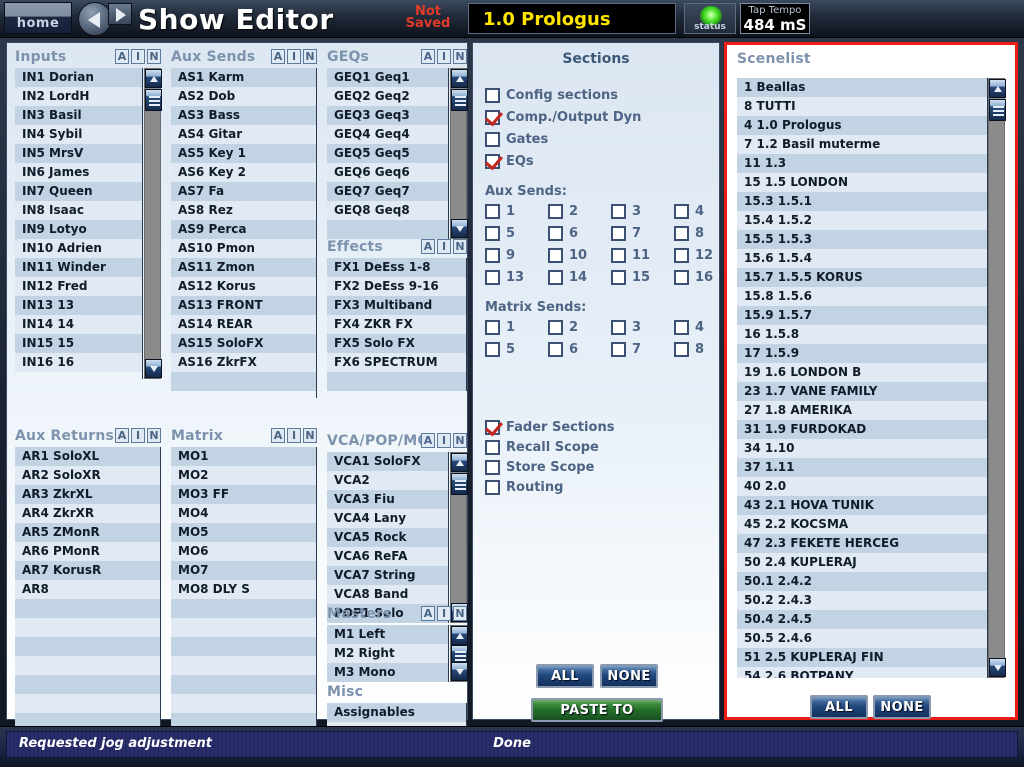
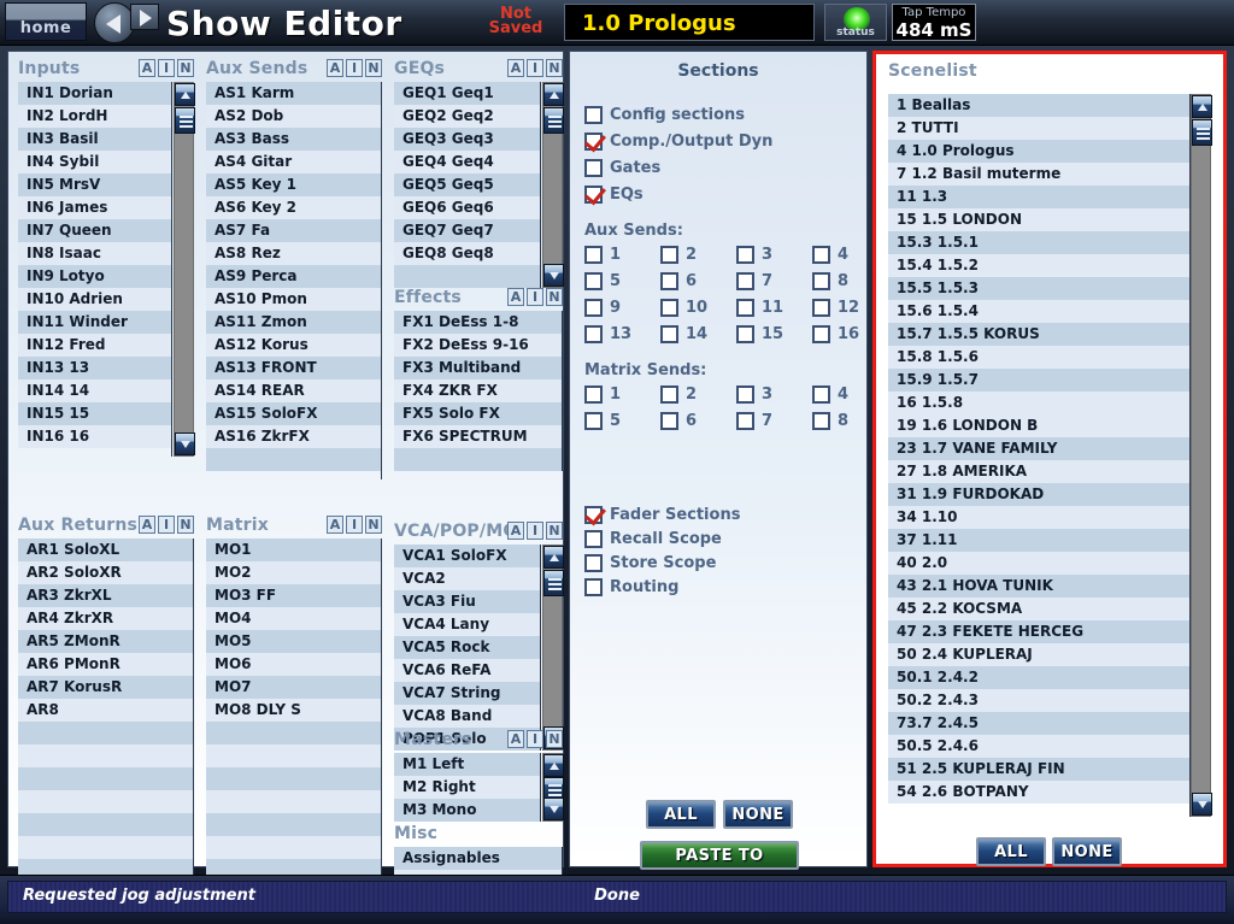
  home
  Show Editor
  Not
  Saved
  1.0 Prologus
  status
  Tap Tempo
  484 mS
  Inputs
  A
  I
  N
  IN1 Dorian
  IN2 LordH
  IN3 Basil
  IN4 Sybil
  IN5 MrsV
  IN6 James
  IN7 Queen
  IN8 Isaac
  IN9 Lotyo
  IN10 Adrien
  IN11 Winder
  IN12 Fred
  IN13 13
  IN14 14
  IN15 15
  IN16 16
  Aux Sends
  A
  I
  N
  AS1 Karm
  AS2 Dob
  AS3 Bass
  AS4 Gitar
  AS5 Key 1
  AS6 Key 2
  AS7 Fa
  AS8 Rez
  AS9 Perca
  AS10 Pmon
  AS11 Zmon
  AS12 Korus
  AS13 FRONT
  AS14 REAR
  AS15 SoloFX
  AS16 ZkrFX
  GEQs
  A
  I
  N
  GEQ1 Geq1
  GEQ2 Geq2
  GEQ3 Geq3
  GEQ4 Geq4
  GEQ5 Geq5
  GEQ6 Geq6
  GEQ7 Geq7
  GEQ8 Geq8
  Effects
  A
  I
  N
  FX1 DeEss 1-8
  FX2 DeEss 9-16
  FX3 Multiband
  FX4 ZKR FX
  FX5 Solo FX
  FX6 SPECTRUM
  Aux Returns
  A
  I
  N
  AR1 SoloXL
  AR2 SoloXR
  AR3 ZkrXL
  AR4 ZkrXR
  AR5 ZMonR
  AR6 PMonR
  AR7 KorusR
  AR8
  Matrix
  A
  I
  N
  MO1
  MO2
  MO3 FF
  MO4
  MO5
  MO6
  MO7
  MO8 DLY S
  VCA/POP/M
  A
  I
  N
  VCA1 SoloFX
  VCA2
  VCA3 Fiu
  VCA4 Lany
  VCA5 Rock
  VCA6 ReFA
  VCA7 String
  VCA8 Band
  POP1 Solo
  Masters
  A
  I
  N
  M1 Left
  M2 Right
  M3 Mono
  Misc
  Assignables
  Sections
  Config sections
  Comp./Output Dyn
  Gates
  EQs
  Aux Sends:
  1
  2
  3
  4
  5
  6
  7
  8
  9
  10
  11
  12
  13
  14
  15
  16
  Matrix Sends:
  1
  2
  3
  4
  5
  6
  7
  8
  Fader Sections
  Recall Scope
  Store Scope
  Routing
  ALL
  NONE
  Scenelist
  1 Beallas
- 8 TUTTI
+ 2 TUTTI
  4 1.0 Prologus
  7 1.2 Basil muterme
  11 1.3
  15 1.5 LONDON
  15.3 1.5.1
  15.4 1.5.2
  15.5 1.5.3
  15.6 1.5.4
  15.7 1.5.5 KORUS
  15.8 1.5.6
  15.9 1.5.7
  16 1.5.8
- 17 1.5.9
  19 1.6 LONDON B
  23 1.7 VANE FAMILY
  27 1.8 AMERIKA
  31 1.9 FURDOKAD
  34 1.10
  37 1.11
  40 2.0
  43 2.1 HOVA TUNIK
  45 2.2 KOCSMA
  47 2.3 FEKETE HERCEG
  50 2.4 KUPLERAJ
  50.1 2.4.2
  50.2 2.4.3
- 50.4 2.4.5
+ 73.7 2.4.5
  50.5 2.4.6
  51 2.5 KUPLERAJ FIN
  54 2.6 BOTPANY
  ALL
  NONE
  Requested jog adjustment
  Done
